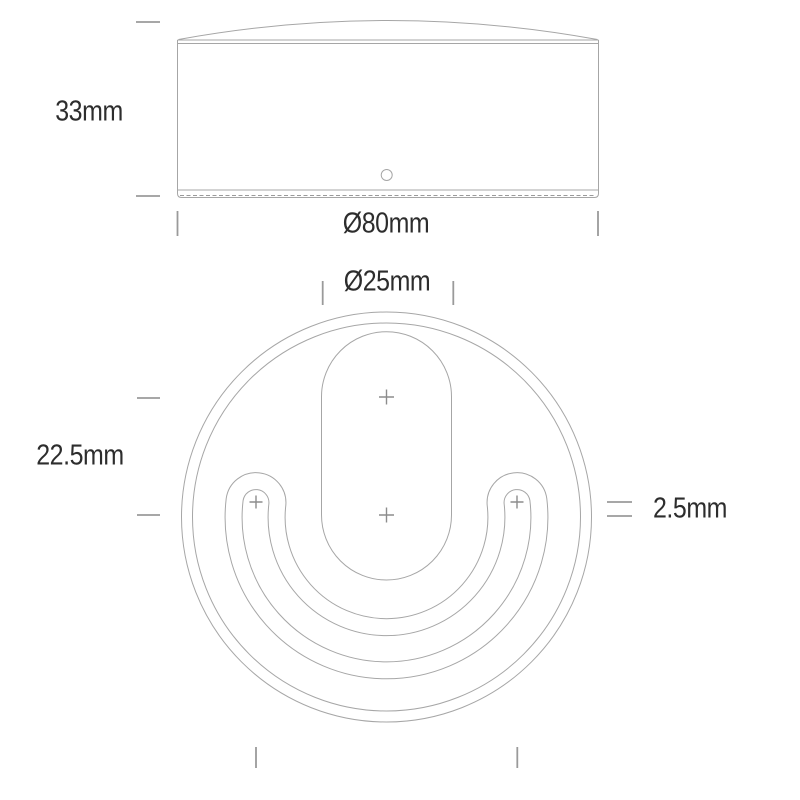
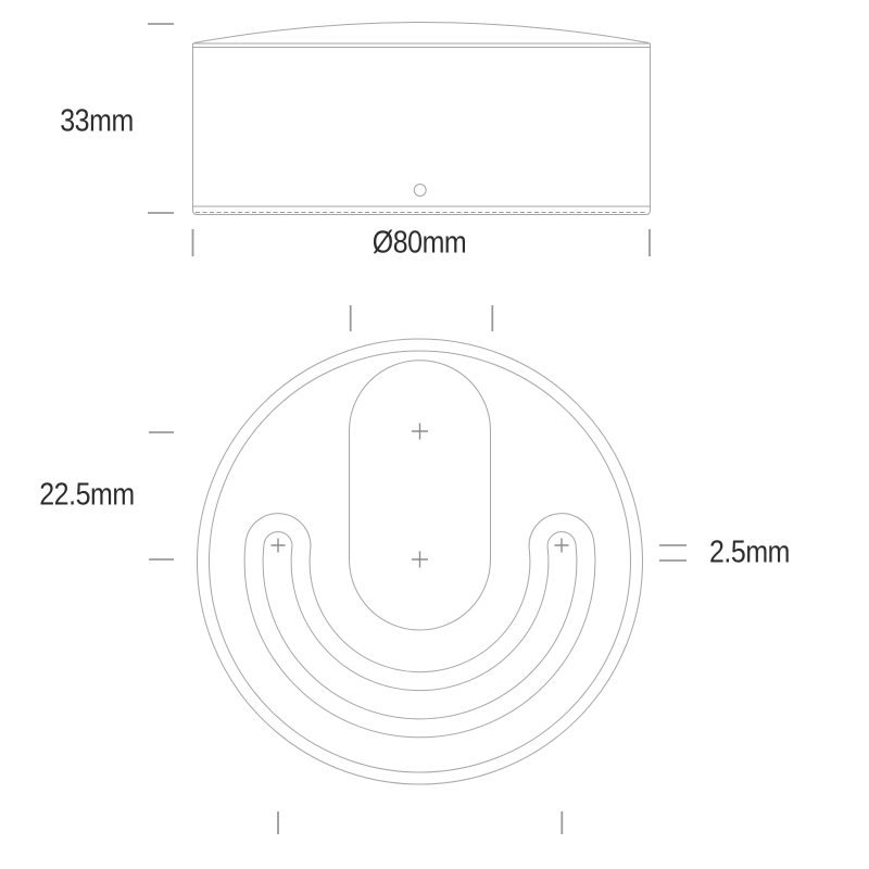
  33mm
  Ø80mm
- Ø25mm
  22.5mm
  2.5mm
